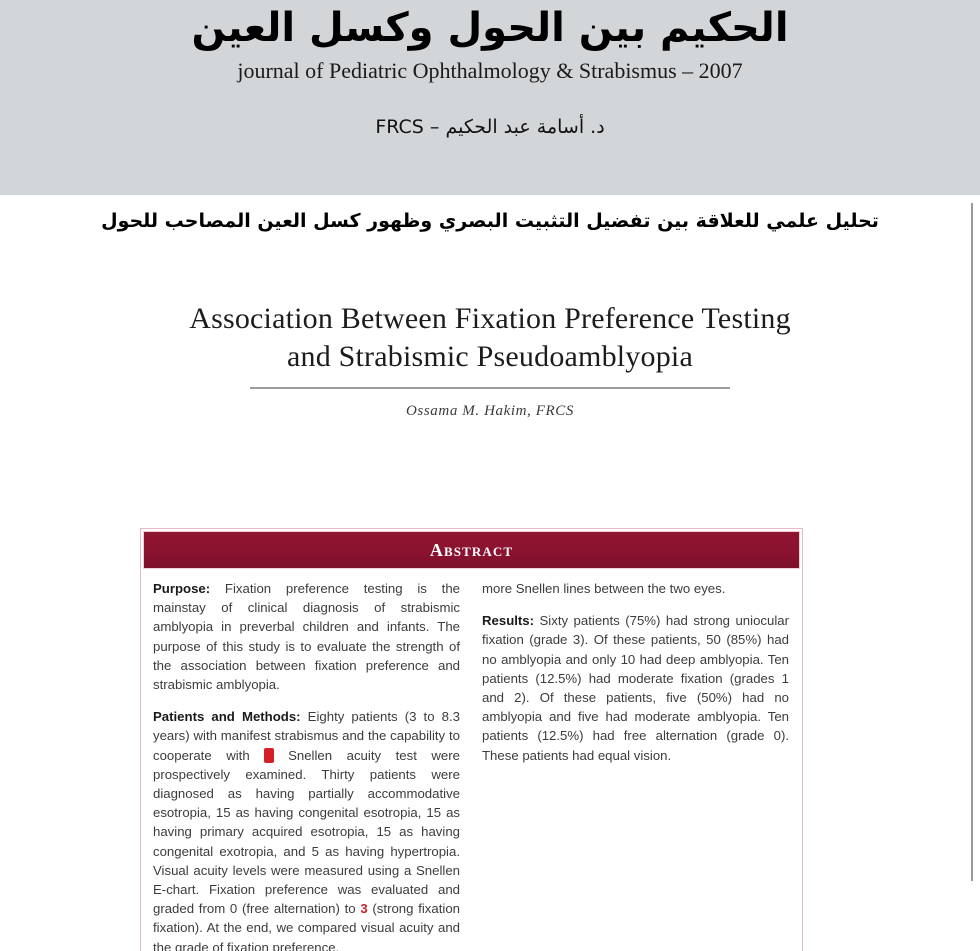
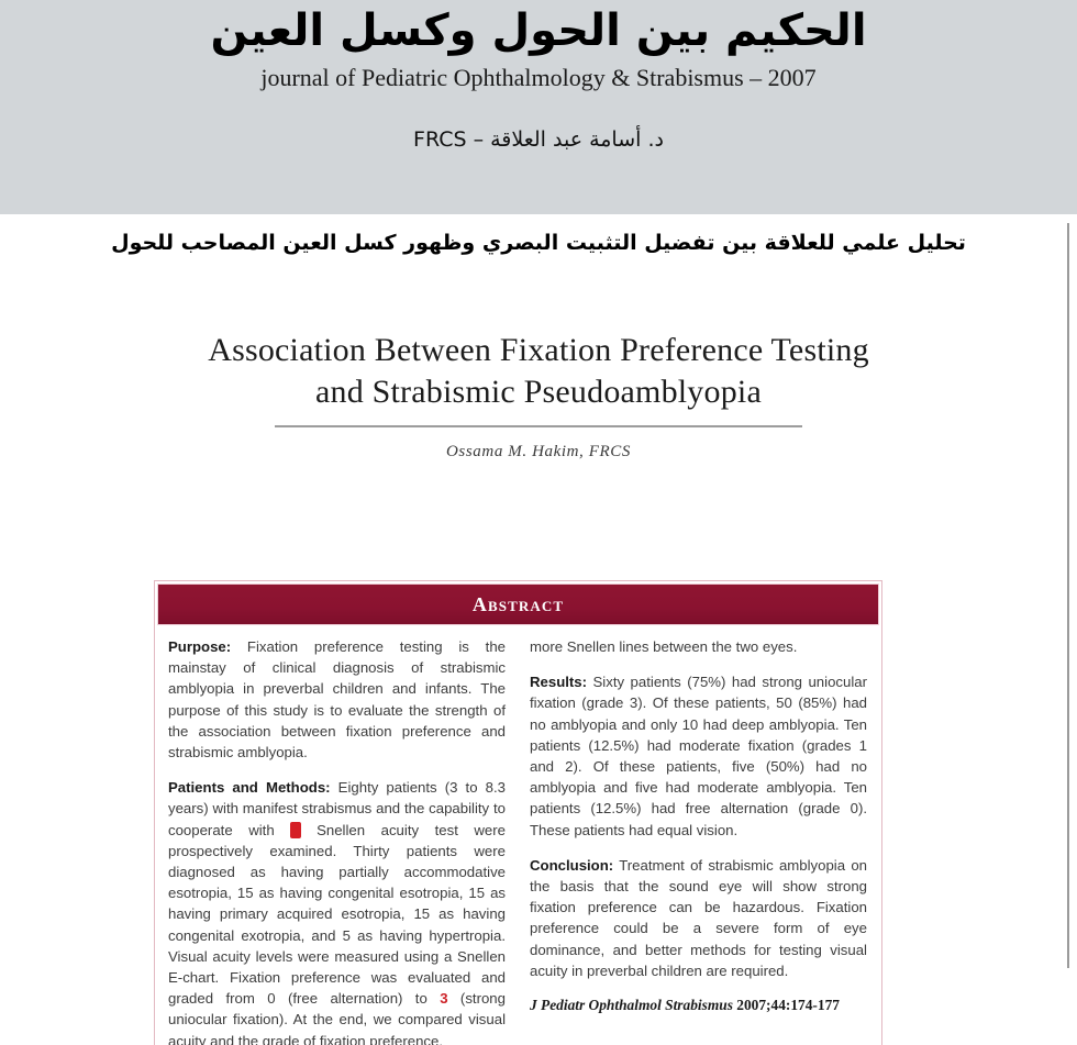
  الحكيم بين الحول وكسل العين
  journal of Pediatric Ophthalmology & Strabismus – 2007
- د. أسامة عبد الحكيم – FRCS
+ د. أسامة عبد العلاقة – FRCS
  تحليل علمي للعلاقة بين تفضيل التثبيت البصري وظهور كسل العين المصاحب للحول
  Association Between Fixation Preference Testing
  and Strabismic Pseudoamblyopia
  Ossama M. Hakim, FRCS
  Abstract
  Purpose: Fixation preference testing is the mainstay of clinical diagnosis of strabismic amblyopia in preverbal children and infants. The purpose of this study is to evaluate the strength of the association between fixation preference and strabismic amblyopia.
- Patients and Methods: Eighty patients (3 to 8.3 years) with manifest strabismus and the capability to cooperate with a Snellen acuity test were prospectively examined. Thirty patients were diagnosed as having partially accommodative esotropia, 15 as having congenital esotropia, 15 as having primary acquired esotropia, 15 as having congenital exotropia, and 5 as having hypertropia. Visual acuity levels were measured using a Snellen E-chart. Fixation preference was evaluated and graded from 0 (free alternation) to 3 (strong fixation fixation). At the end, we compared visual acuity and the grade of fixation preference.
+ Patients and Methods: Eighty patients (3 to 8.3 years) with manifest strabismus and the capability to cooperate with a Snellen acuity test were prospectively examined. Thirty patients were diagnosed as having partially accommodative esotropia, 15 as having congenital esotropia, 15 as having primary acquired esotropia, 15 as having congenital exotropia, and 5 as having hypertropia. Visual acuity levels were measured using a Snellen E-chart. Fixation preference was evaluated and graded from 0 (free alternation) to 3 (strong uniocular fixation). At the end, we compared visual acuity and the grade of fixation preference.
  more Snellen lines between the two eyes.
  Results: Sixty patients (75%) had strong uniocular fixation (grade 3). Of these patients, 50 (85%) had no amblyopia and only 10 had deep amblyopia. Ten patients (12.5%) had moderate fixation (grades 1 and 2). Of these patients, five (50%) had no amblyopia and five had moderate amblyopia. Ten patients (12.5%) had free alternation (grade 0). These patients had equal vision.
+ Conclusion: Treatment of strabismic amblyopia on the basis that the sound eye will show strong fixation preference can be hazardous. Fixation preference could be a severe form of eye dominance, and better methods for testing visual acuity in preverbal children are required.
+ J Pediatr Ophthalmol Strabismus 2007;44:174-177
